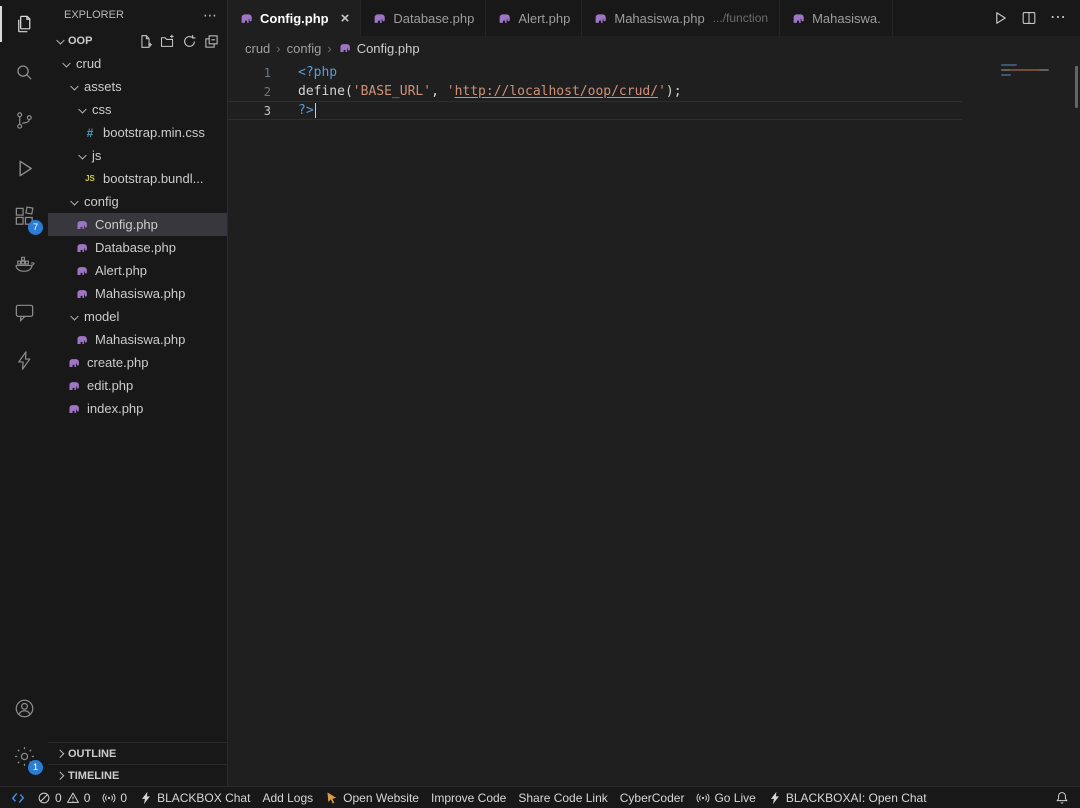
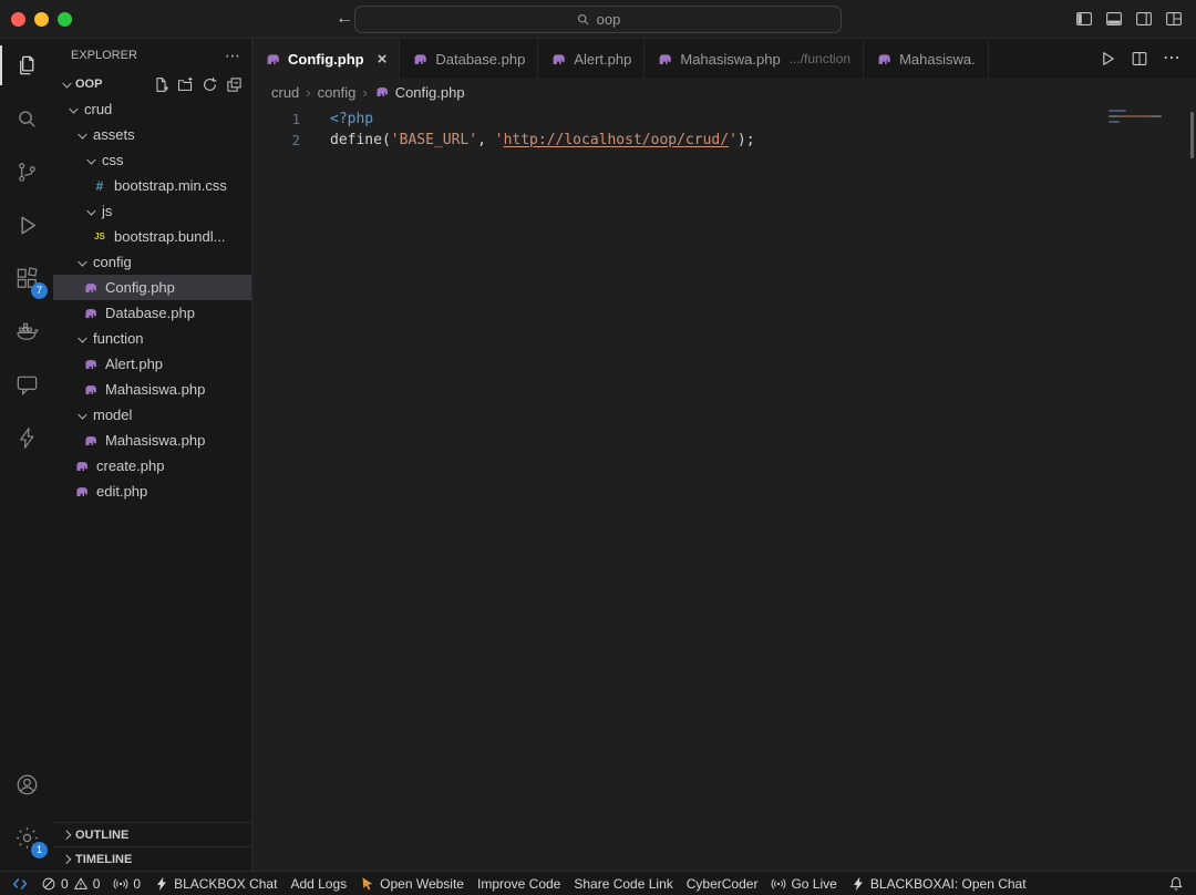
+ ←
+ oop
  7
  1
  EXPLORER
  ⋯
  OOP
  crud
  assets
  css
  #
  bootstrap.min.css
  js
  JS
  bootstrap.bundl...
  config
  Config.php
  Database.php
+ function
  Alert.php
  Mahasiswa.php
  model
  Mahasiswa.php
  create.php
  edit.php
- index.php
  OUTLINE
  TIMELINE
  Config.php
  ×
  Database.php
  Alert.php
  Mahasiswa.php
  .../function
  Mahasiswa.
  ⋯
  crud
  ›
  config
  ›
  Config.php
  1
  <?php
  2
  define('BASE_URL', 'http://localhost/oop/crud/');
- 3
- ?>
  0
  0
  0
  BLACKBOX Chat
  Add Logs
  Open Website
  Improve Code
  Share Code Link
  CyberCoder
  Go Live
  BLACKBOXAI: Open Chat
